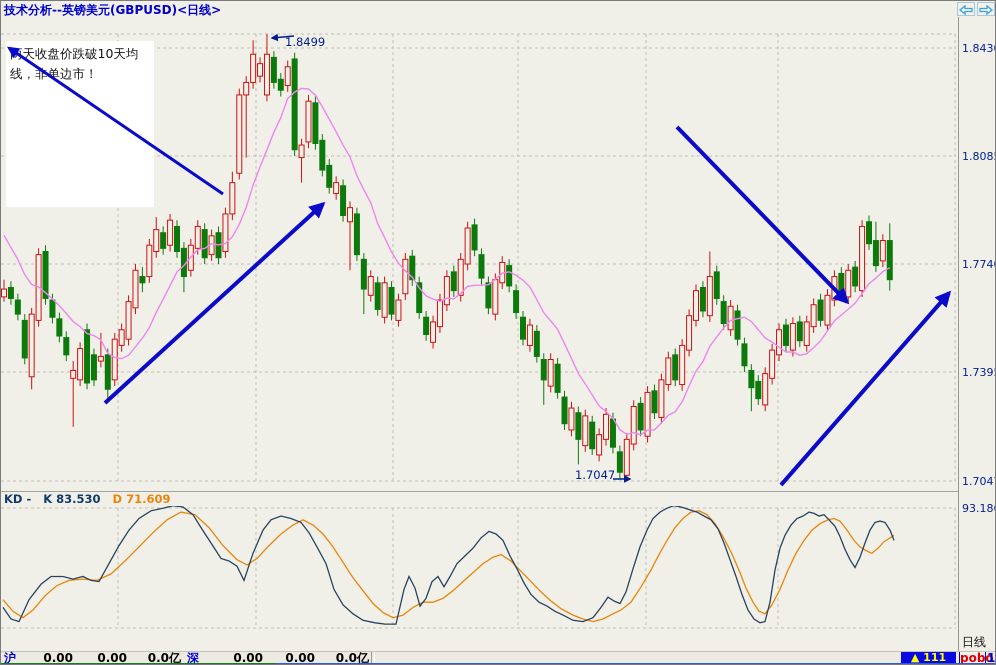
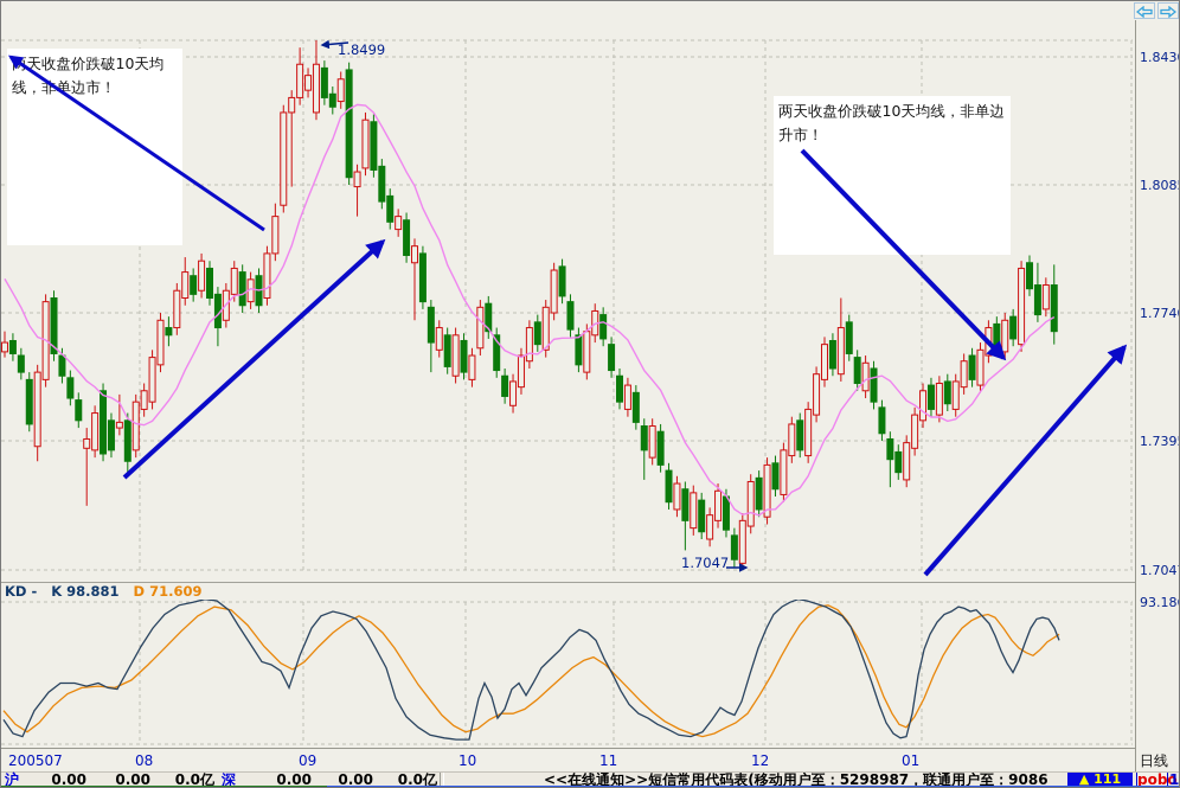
- 技术分析--英镑美元(GBPUSD)<日线>
  天收盘价跌破10天均线，非单边市！
+ 两天收盘价跌破10天均线，非单边升市！
  1.8499
  1.7047
- KD - K 83.530 D 71.609
+ KD - K 98.881 D 71.609
  1.843
  1.808
  1.774
  1.739
  1.704
  93.18
  日线
+ 200507
+ 08
+ 09
+ 10
+ 11
+ 12
+ 01
  沪
  0.00
  0.00
  0.0亿
  深
  0.00
  0.00
  0.0亿
+ <<在线通知>>短信常用代码表(移动用户至：5298987，联通用户至：9086
  ▲ 111
  pob
